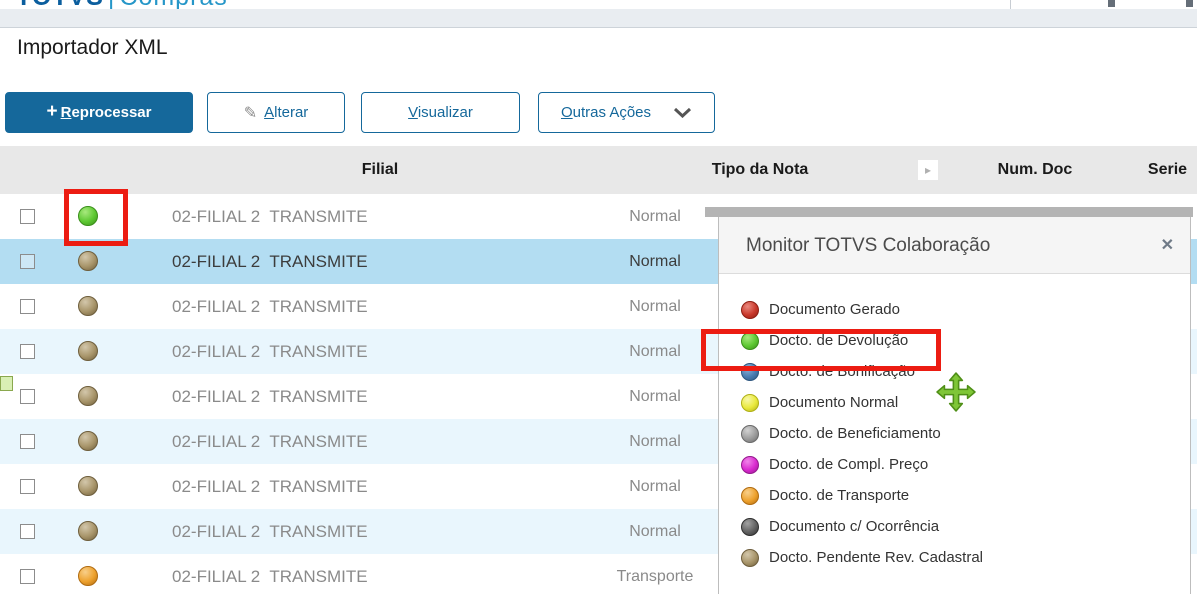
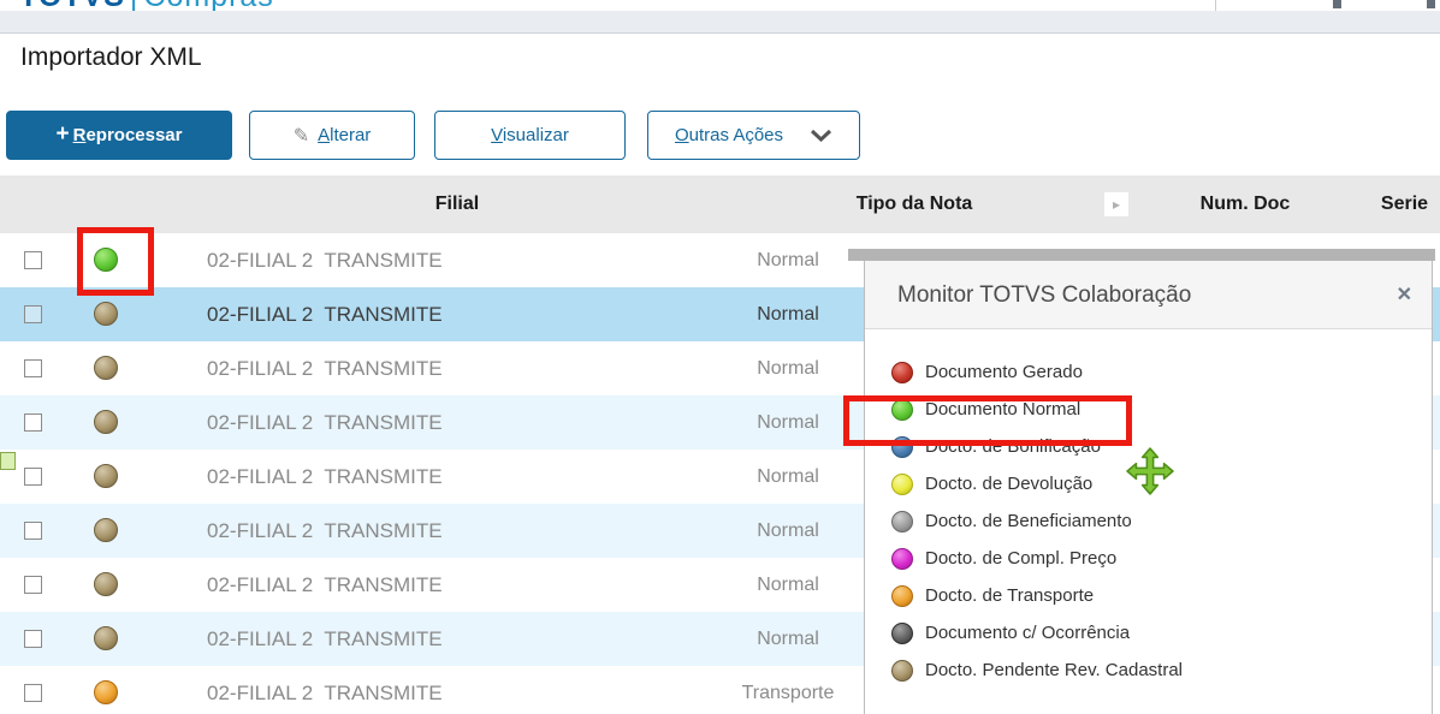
  Importador XML
  +
  Reprocessar
  ✎
  Alterar
  Visualizar
  Outras Ações
  Filial
  Tipo da Nota
  ▸
  Num. Doc
  Serie
  02-FILIAL 2 TRANSMITE
  Normal
  02-FILIAL 2 TRANSMITE
  Normal
  02-FILIAL 2 TRANSMITE
  Normal
  02-FILIAL 2 TRANSMITE
  Normal
  02-FILIAL 2 TRANSMITE
  Normal
  02-FILIAL 2 TRANSMITE
  Normal
  02-FILIAL 2 TRANSMITE
  Normal
  02-FILIAL 2 TRANSMITE
  Normal
  02-FILIAL 2 TRANSMITE
  Transporte
  Monitor TOTVS Colaboração
  ✕
  Documento Gerado
- Docto. de Devolução
+ Documento Normal
  Docto. de Bonificação
- Documento Normal
+ Docto. de Devolução
  Docto. de Beneficiamento
  Docto. de Compl. Preço
  Docto. de Transporte
  Documento c/ Ocorrência
  Docto. Pendente Rev. Cadastral
